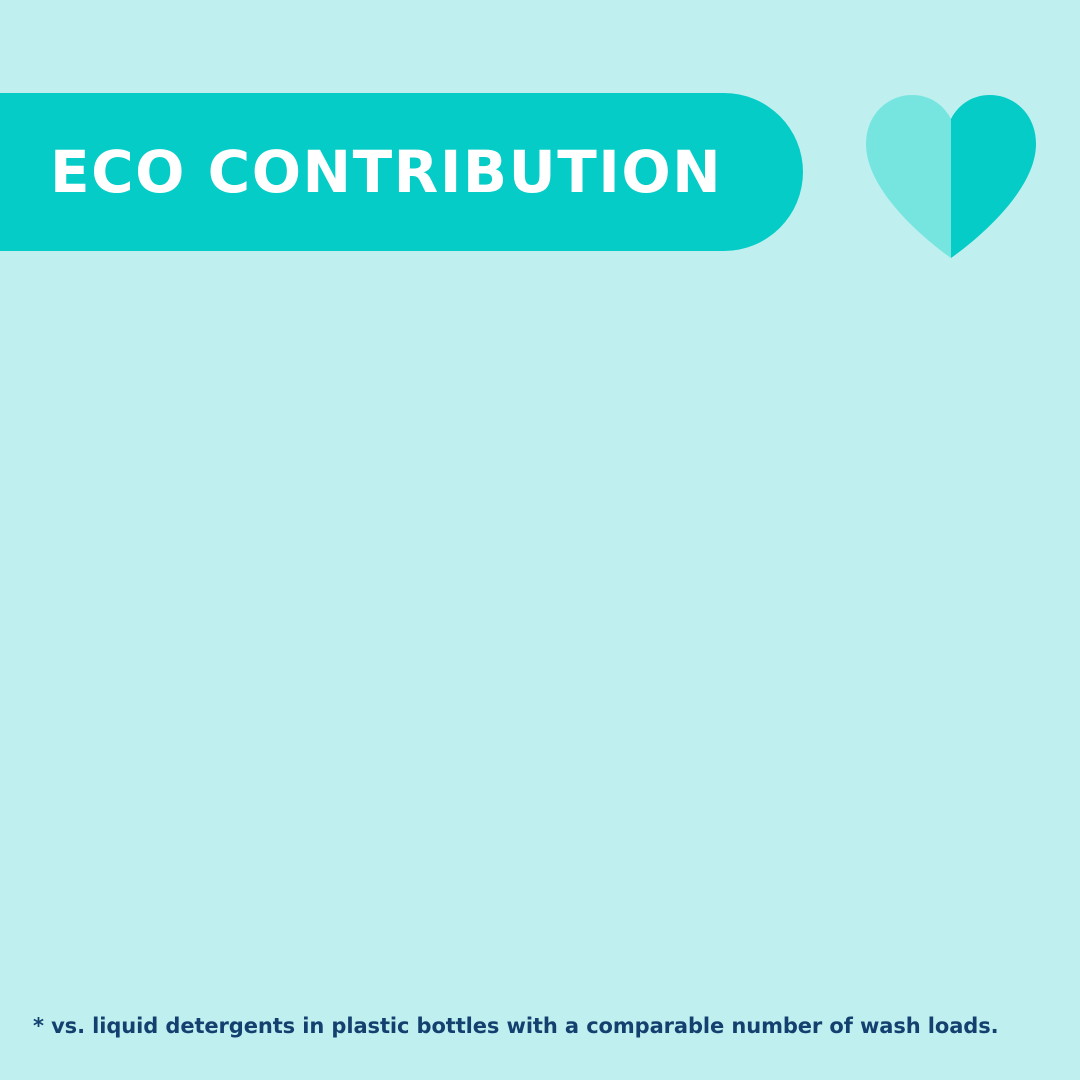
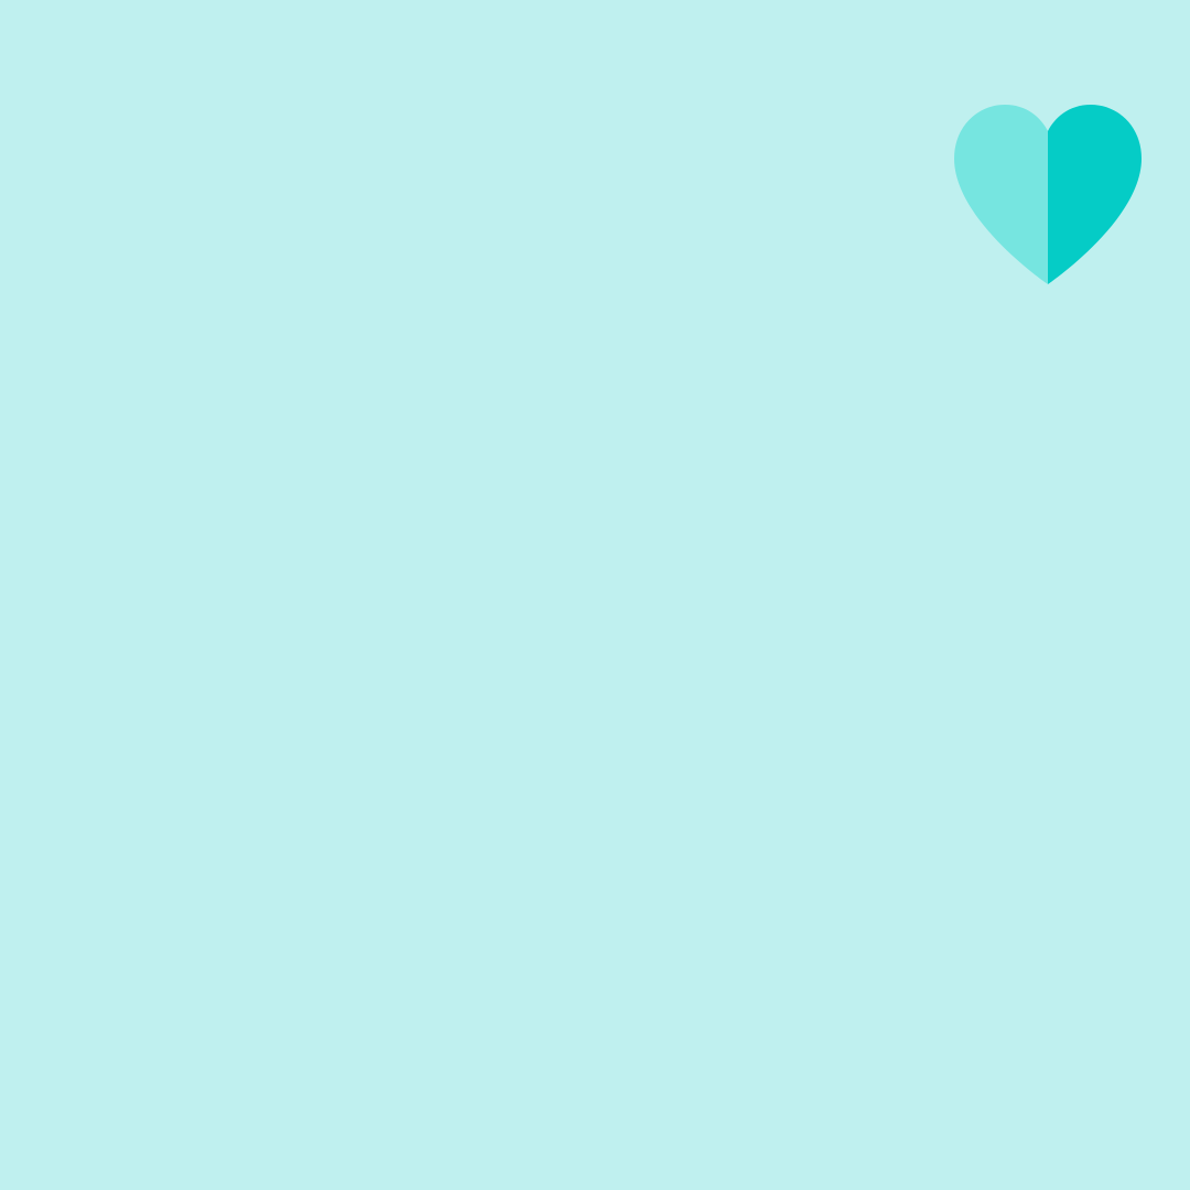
- ECO CONTRIBUTION
- * vs. liquid detergents in plastic bottles with a comparable number of wash loads.
